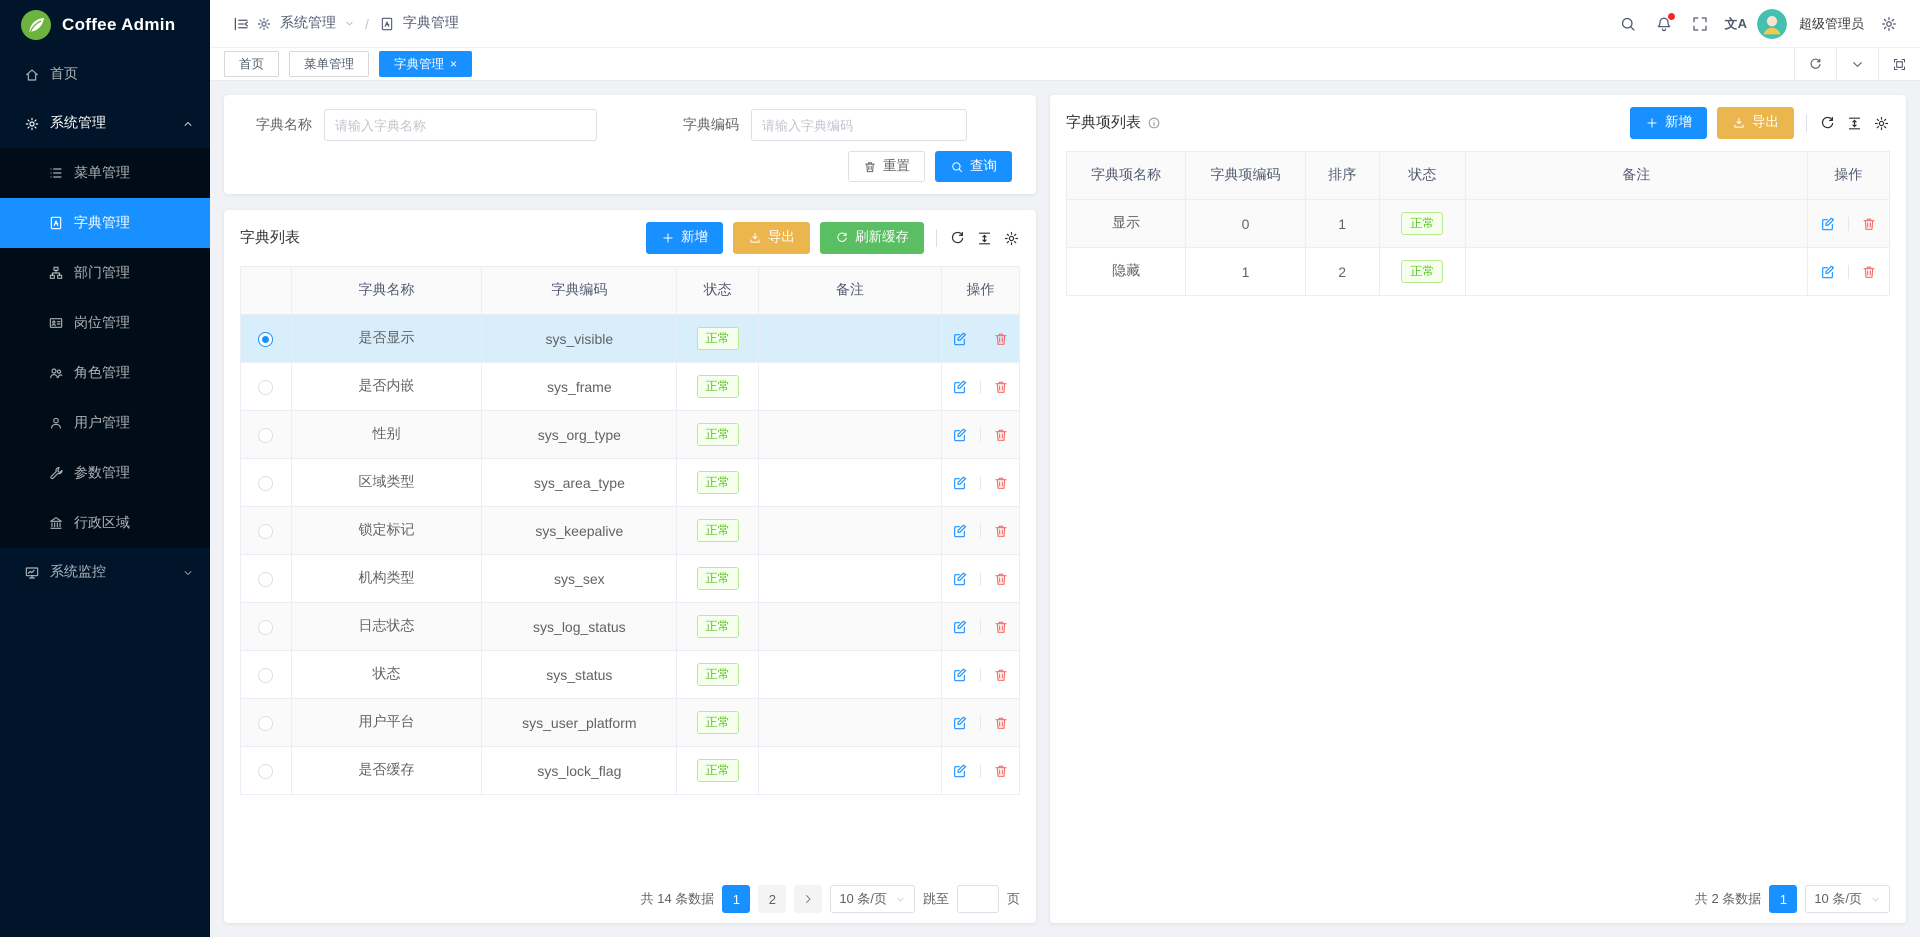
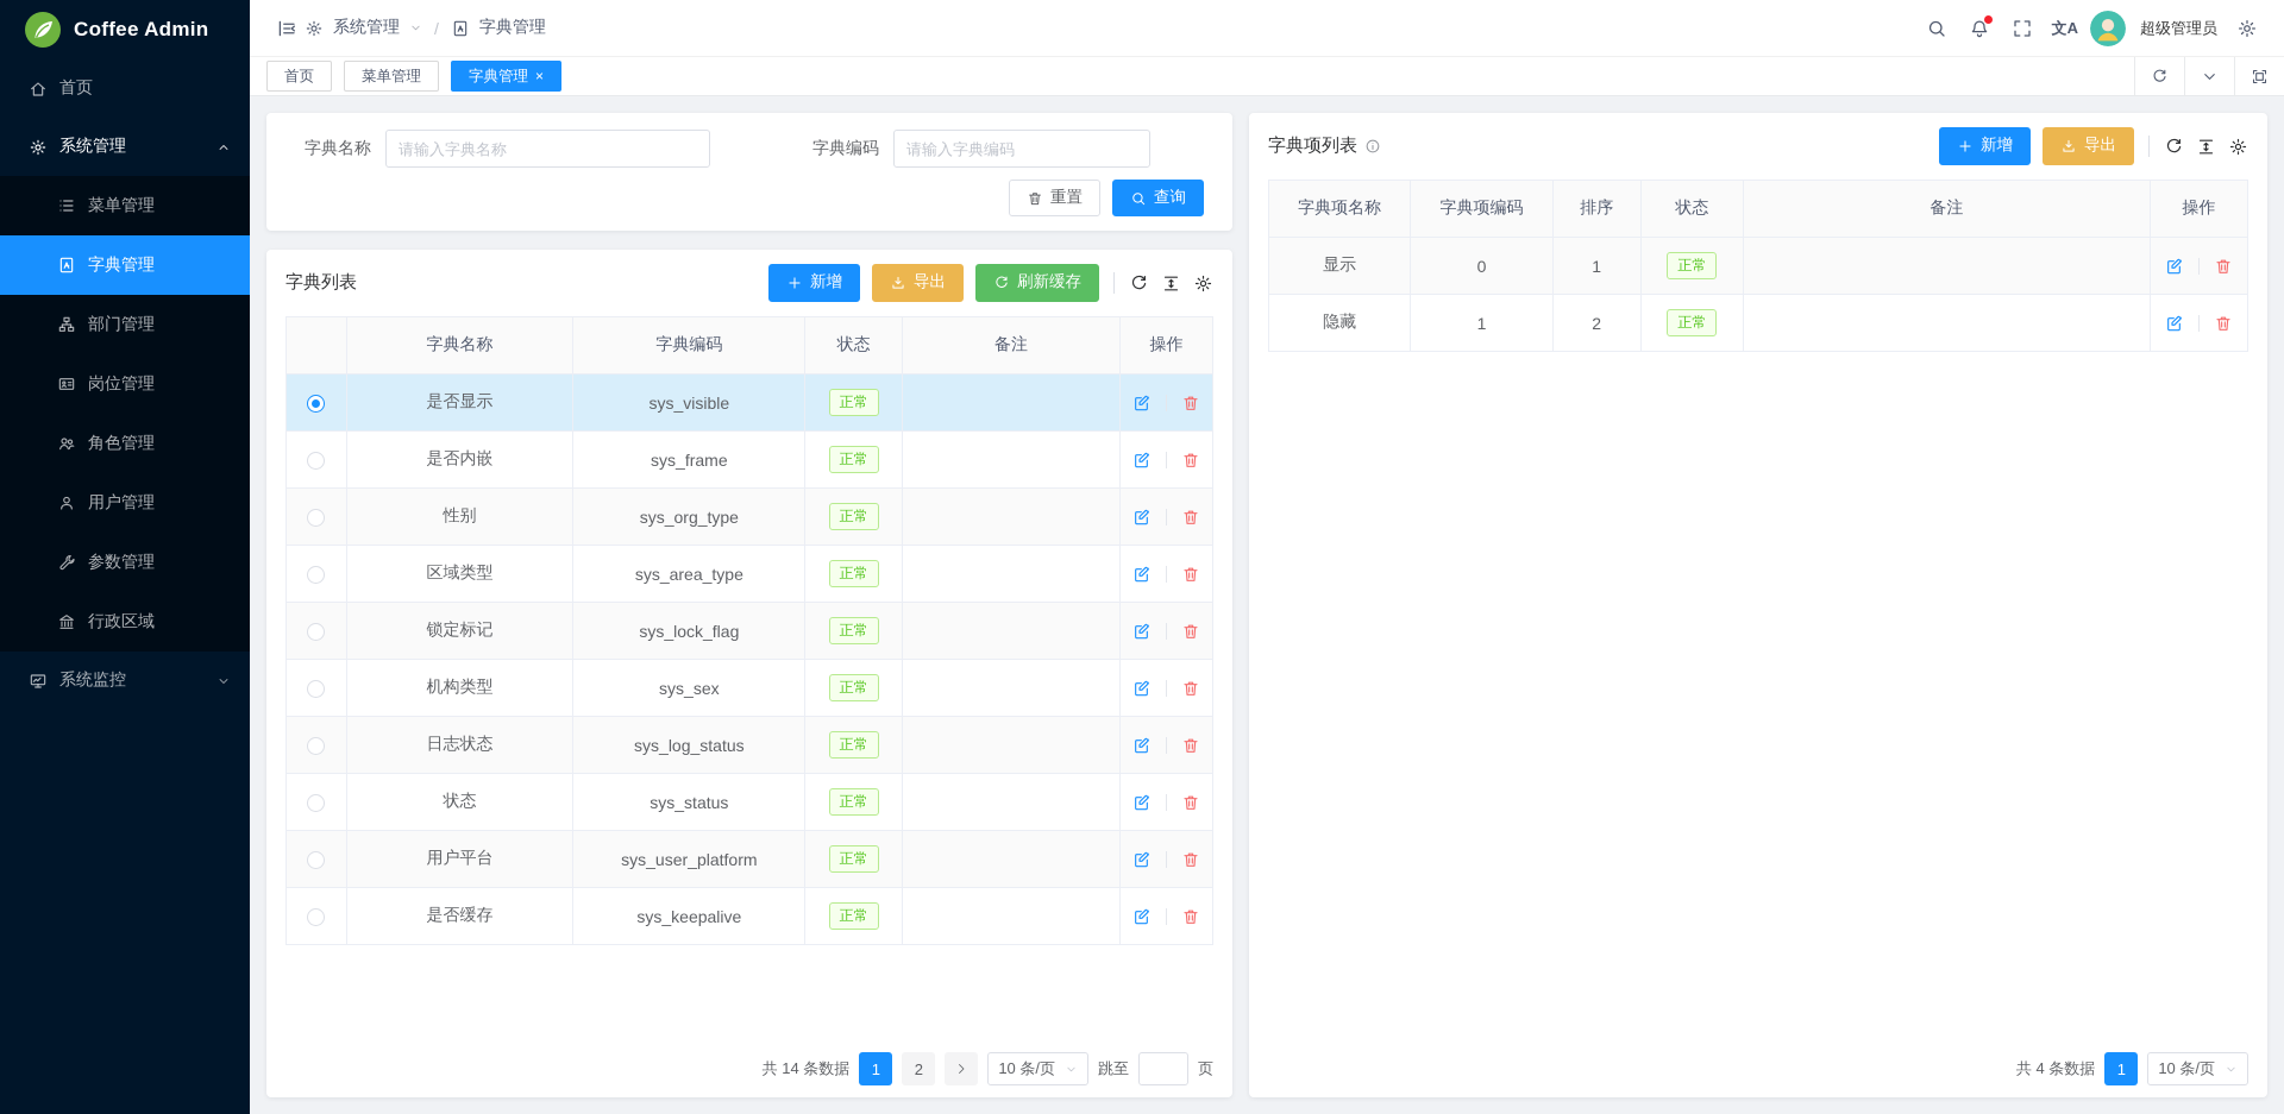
  Coffee Admin
  首页
  系统管理
  菜单管理
  字典管理
  部门管理
  岗位管理
  角色管理
  用户管理
  参数管理
  行政区域
  系统监控
  系统管理
  /
  字典管理
  文A
  超级管理员
  首页
  菜单管理
  字典管理
  ×
  字典名称
  请输入字典名称
  字典编码
  请输入字典编码
  重置
  查询
  字典列表
  新增
  导出
  刷新缓存
  	字典名称	字典编码	状态	备注	操作
  	是否显示	sys_visible	正常
  	是否内嵌	sys_frame	正常
  	性别	sys_org_type	正常
  	区域类型	sys_area_type	正常
- 	锁定标记	sys_keepalive	正常
+ 	锁定标记	sys_lock_flag	正常
  	机构类型	sys_sex	正常
  	日志状态	sys_log_status	正常
  	状态	sys_status	正常
  	用户平台	sys_user_platform	正常
- 	是否缓存	sys_lock_flag	正常
+ 	是否缓存	sys_keepalive	正常
  共 14 条数据
  1
  2
  10 条/页
  跳至
  页
  字典项列表
  新增
  导出
  字典项名称	字典项编码	排序	状态	备注	操作
  显示	0	1	正常
  隐藏	1	2	正常
- 共 2 条数据
+ 共 4 条数据
  1
  10 条/页
